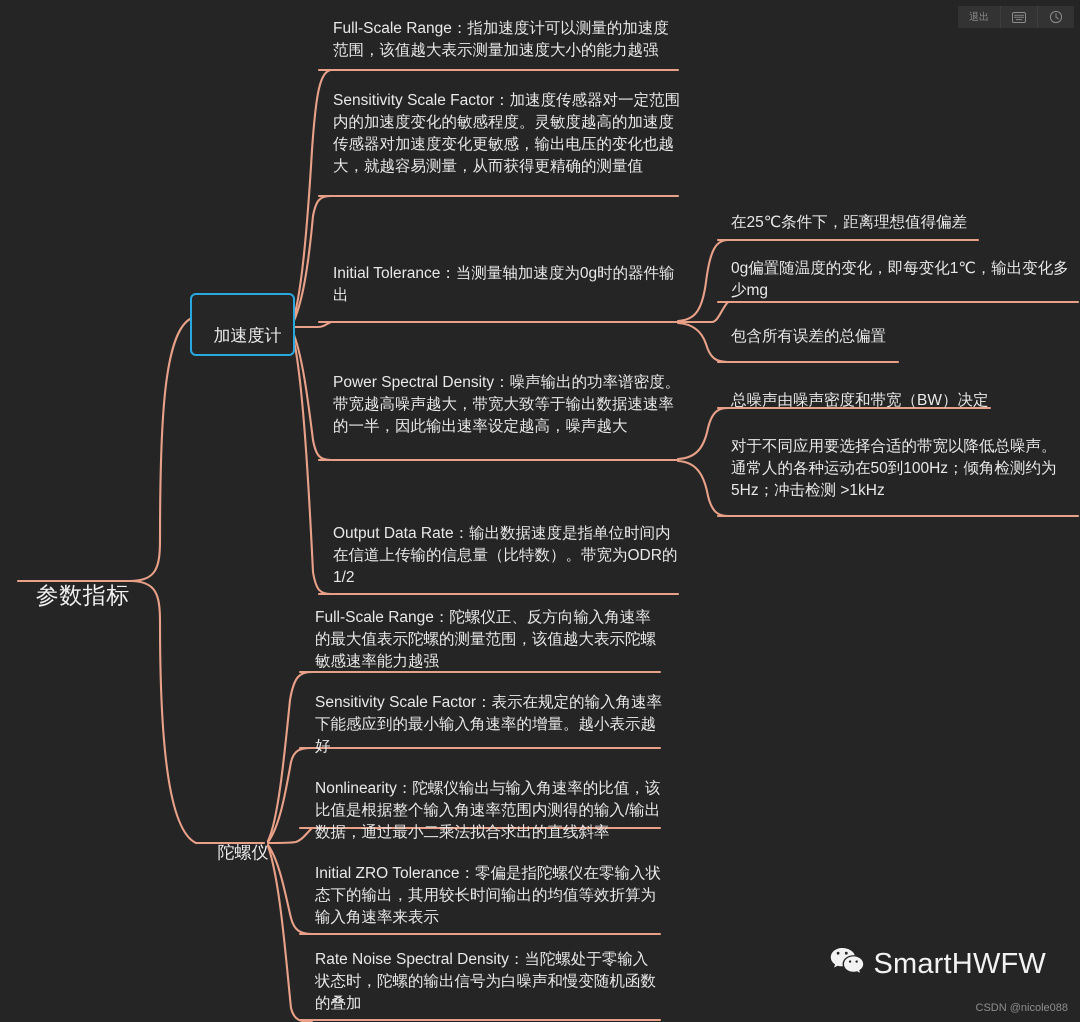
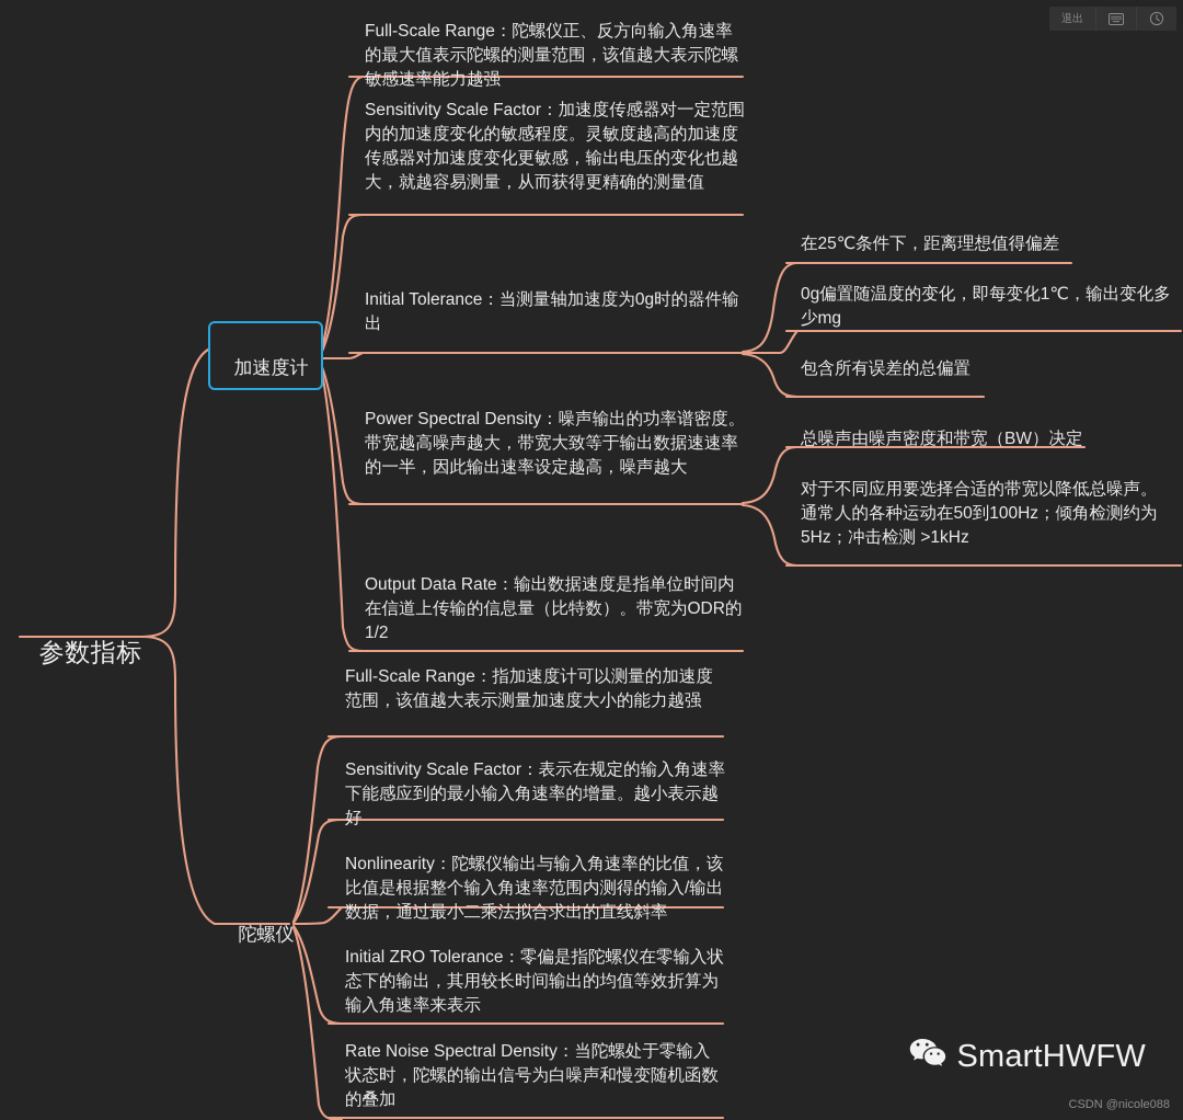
  参数指标
  加速度计
  陀螺仪
- Full-Scale Range：指加速度计可以测量的加速度范围，该值越大表示测量加速度大小的能力越强
+ Full-Scale Range：陀螺仪正、反方向输入角速率的最大值表示陀螺的测量范围，该值越大表示陀螺敏感速率能力越强
  Sensitivity Scale Factor：加速度传感器对一定范围内的加速度变化的敏感程度。灵敏度越高的加速度传感器对加速度变化更敏感，输出电压的变化也越大，就越容易测量，从而获得更精确的测量值
  Initial Tolerance：当测量轴加速度为0g时的器件输出
  Power Spectral Density：噪声输出的功率谱密度。带宽越高噪声越大，带宽大致等于输出数据速速率的一半，因此输出速率设定越高，噪声越大
  Output Data Rate：输出数据速度是指单位时间内在信道上传输的信息量（比特数）。带宽为ODR的1/2
  在25℃条件下，距离理想值得偏差
  0g偏置随温度的变化，即每变化1℃，输出变化多少mg
  包含所有误差的总偏置
  总噪声由噪声密度和带宽（BW）决定
  对于不同应用要选择合适的带宽以降低总噪声。通常人的各种运动在50到100Hz；倾角检测约为5Hz；冲击检测 >1kHz
- Full-Scale Range：陀螺仪正、反方向输入角速率的最大值表示陀螺的测量范围，该值越大表示陀螺敏感速率能力越强
+ Full-Scale Range：指加速度计可以测量的加速度范围，该值越大表示测量加速度大小的能力越强
  Sensitivity Scale Factor：表示在规定的输入角速率下能感应到的最小输入角速率的增量。越小表示越好
  Nonlinearity：陀螺仪输出与输入角速率的比值，该比值是根据整个输入角速率范围内测得的输入/输出数据，通过最小二乘法拟合求出的直线斜率
  Initial ZRO Tolerance：零偏是指陀螺仪在零输入状态下的输出，其用较长时间输出的均值等效折算为输入角速率来表示
  Rate Noise Spectral Density：当陀螺处于零输入状态时，陀螺的输出信号为白噪声和慢变随机函数的叠加
  退出
  SmartHWFW
  CSDN @nicole088
